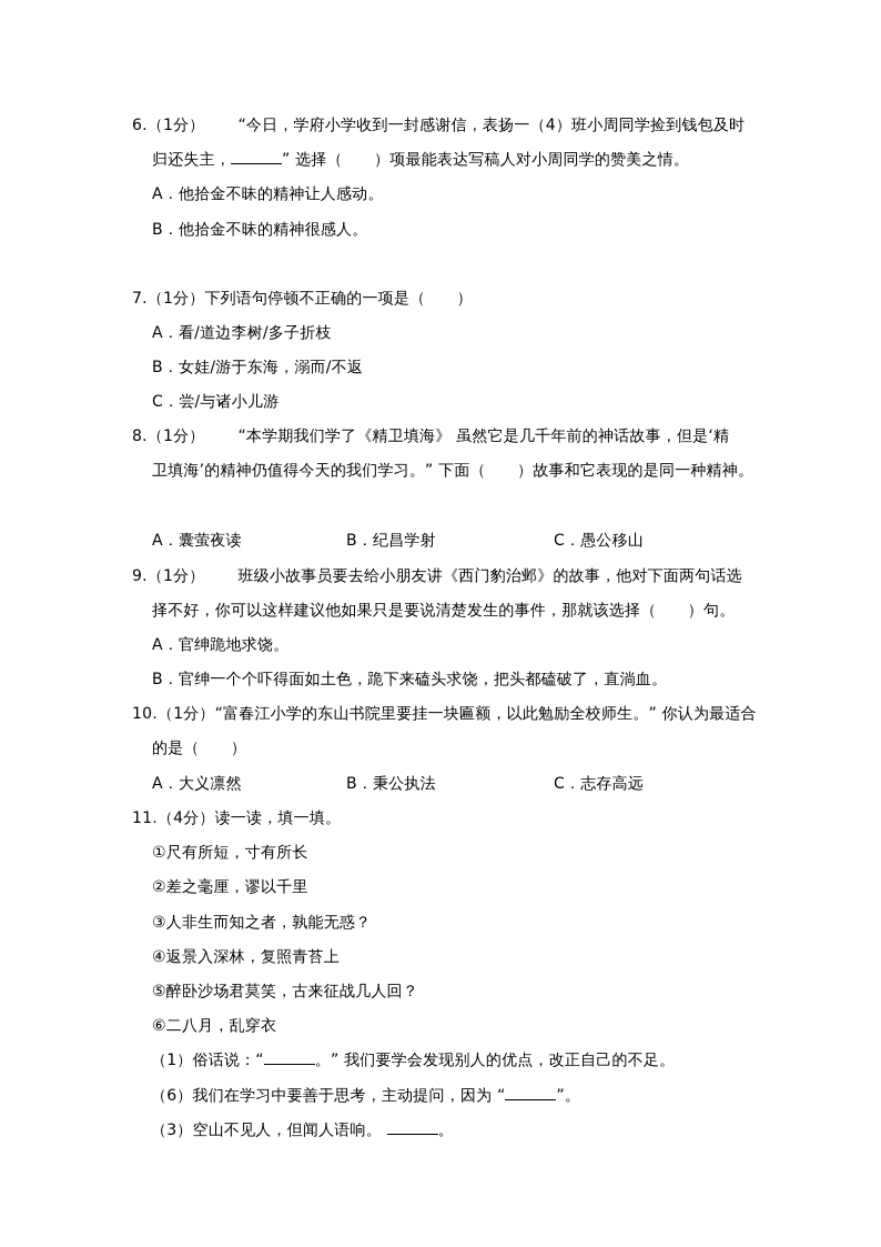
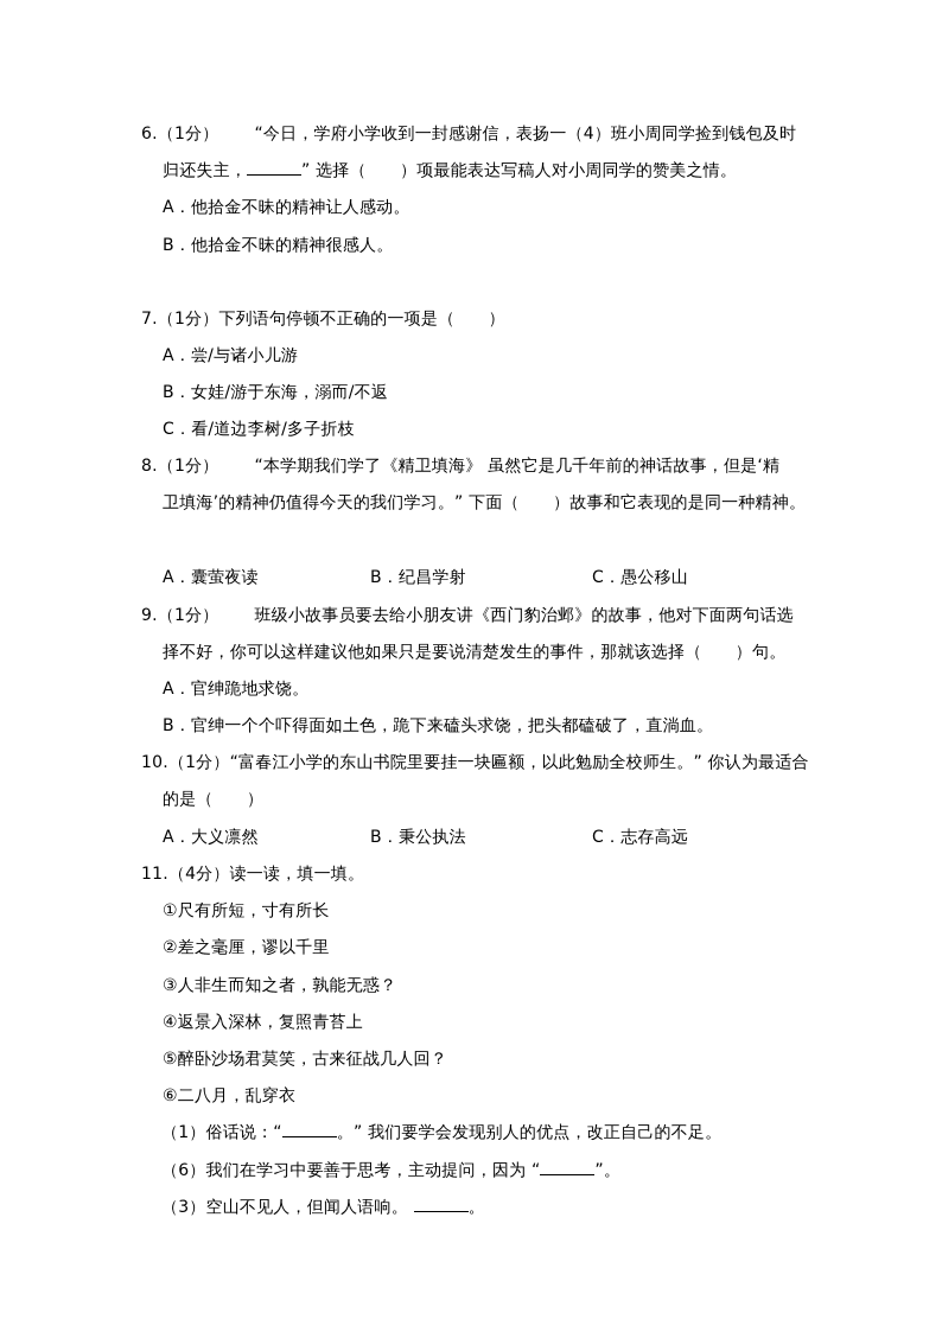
  6.（1分） “今日，学府小学收到一封感谢信，表扬一（4）班小周同学捡到钱包及时
  归还失主， ” 选择（ ）项最能表达写稿人对小周同学的赞美之情。
  A．他拾金不昧的精神让人感动。
  B．他拾金不昧的精神很感人。
  7.（1分）下列语句停顿不正确的一项是（ ）
- A．看/道边李树/多子折枝
+ A．尝/与诸小儿游
  B．女娃/游于东海，溺而/不返
- C．尝/与诸小儿游
+ C．看/道边李树/多子折枝
  8.（1分） “本学期我们学了《精卫填海》 虽然它是几千年前的神话故事，但是‘精
  卫填海’的精神仍值得今天的我们学习。” 下面（ ）故事和它表现的是同一种精神。
  A．囊萤夜读
  B．纪昌学射
  C．愚公移山
  9.（1分） 班级小故事员要去给小朋友讲《西门豹治邺》的故事，他对下面两句话选
  择不好，你可以这样建议他如果只是要说清楚发生的事件，那就该选择（ ）句。
  A．官绅跪地求饶。
  B．官绅一个个吓得面如土色，跪下来磕头求饶，把头都磕破了，直淌血。
  10.（1分）“富春江小学的东山书院里要挂一块匾额，以此勉励全校师生。” 你认为最适合
  的是（ ）
  A．大义凛然
  B．秉公执法
  C．志存高远
  11.（4分）读一读，填一填。
  ①尺有所短，寸有所长
  ②差之毫厘，谬以千里
  ③人非生而知之者，孰能无惑？
  ④返景入深林，复照青苔上
  ⑤醉卧沙场君莫笑，古来征战几人回？
  ⑥二八月，乱穿衣
  （1）俗话说：“ 。” 我们要学会发现别人的优点，改正自己的不足。
  （6）我们在学习中要善于思考，主动提问，因为 “ ”。
  （3）空山不见人，但闻人语响。 。
